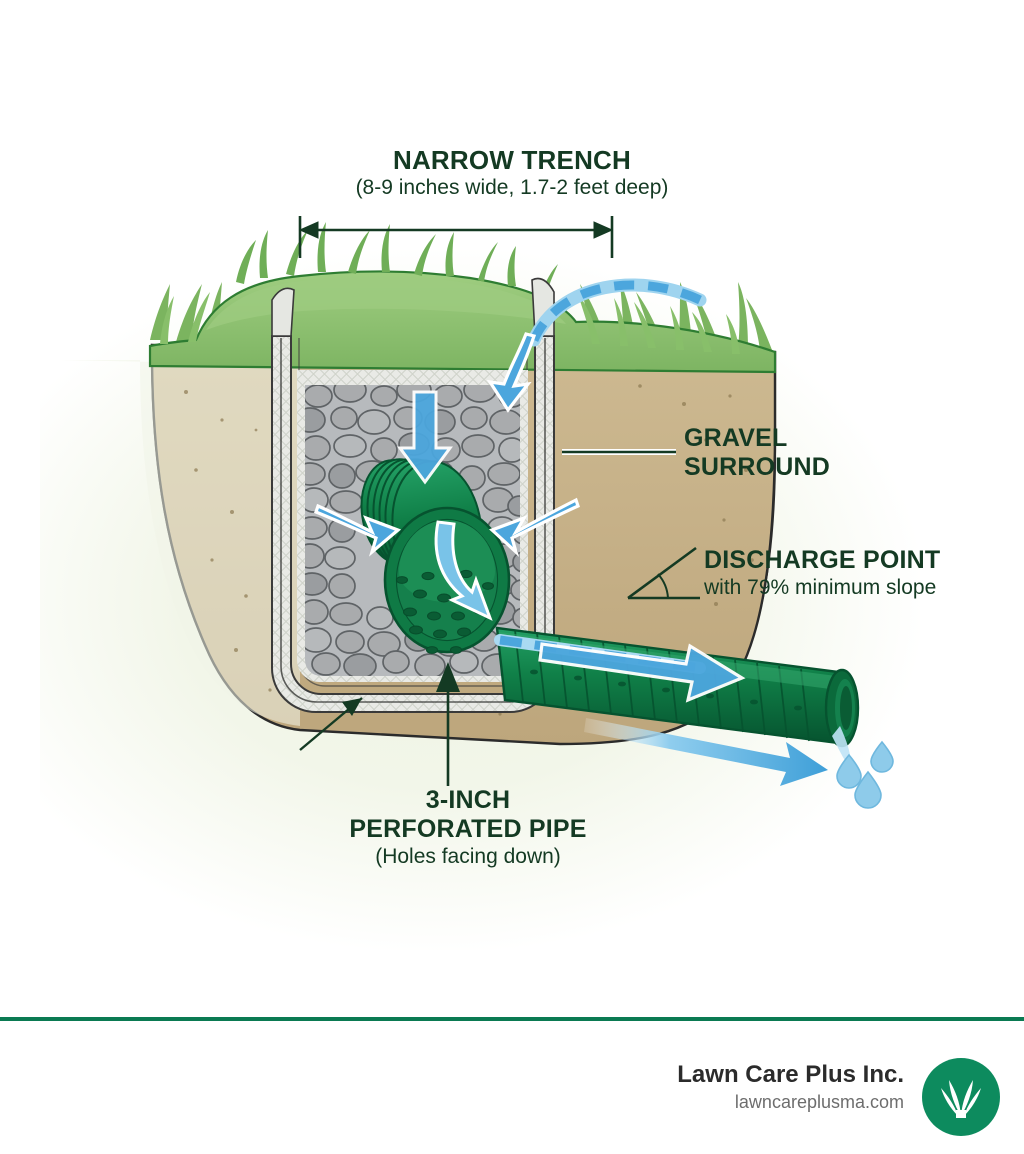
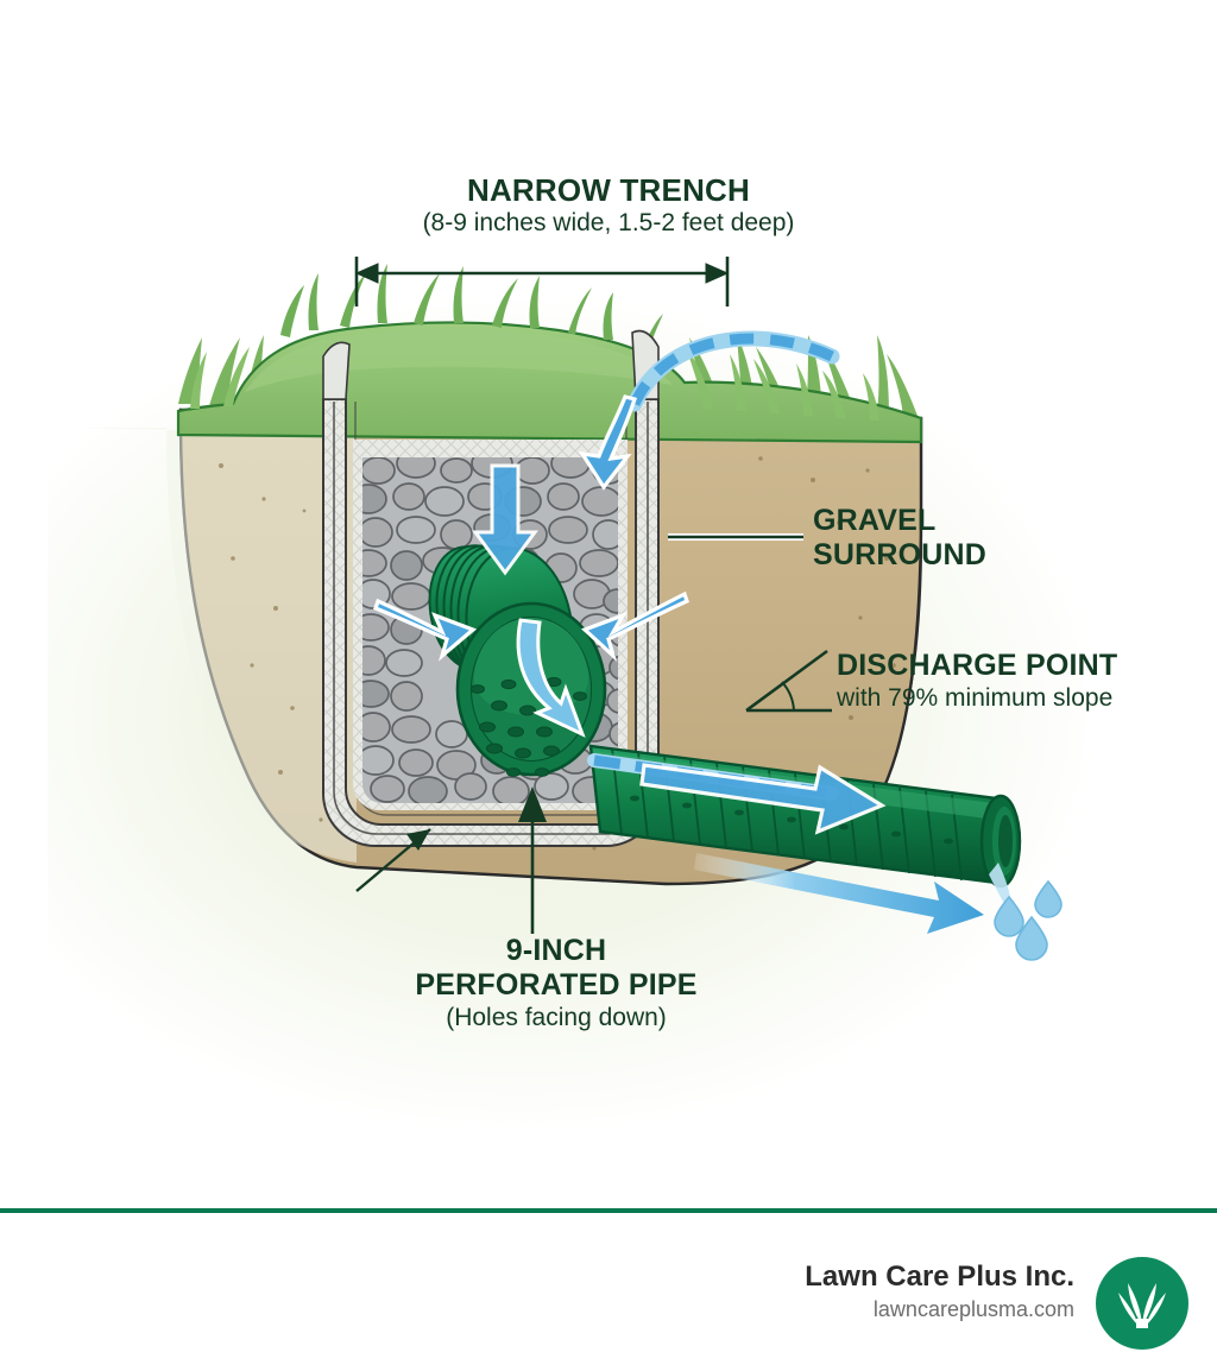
  NARROW TRENCH
- (8-9 inches wide, 1.7-2 feet deep)
+ (8-9 inches wide, 1.5-2 feet deep)
  GRAVEL
  SURROUND
  DISCHARGE POINT
  with 79% minimum slope
- 3-INCH
+ 9-INCH
  PERFORATED PIPE
  (Holes facing down)
  Lawn Care Plus Inc.
  lawncareplusma.com
